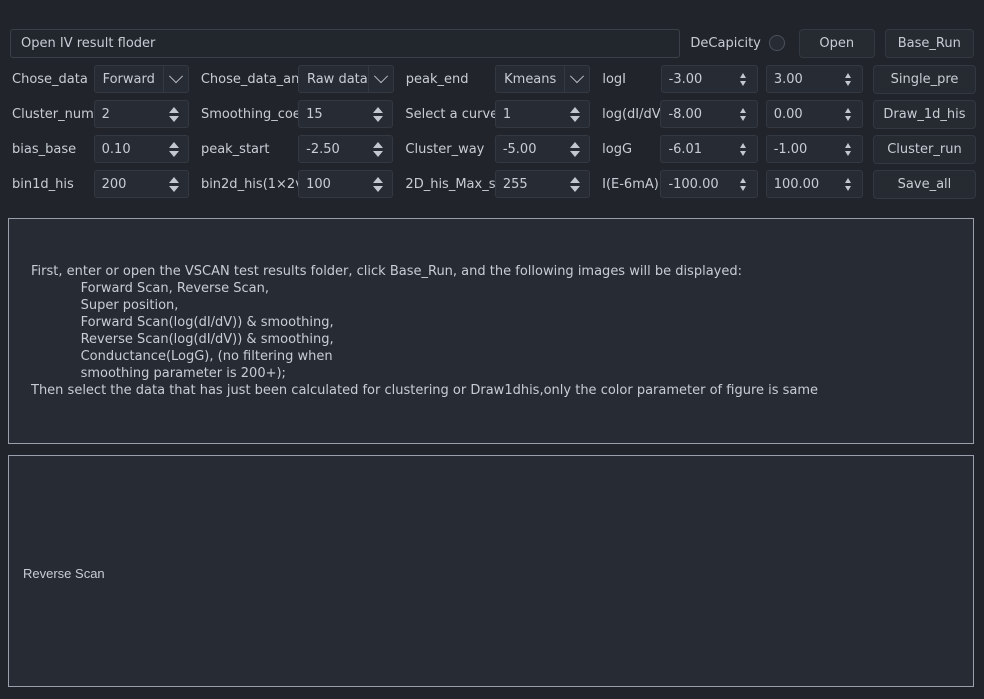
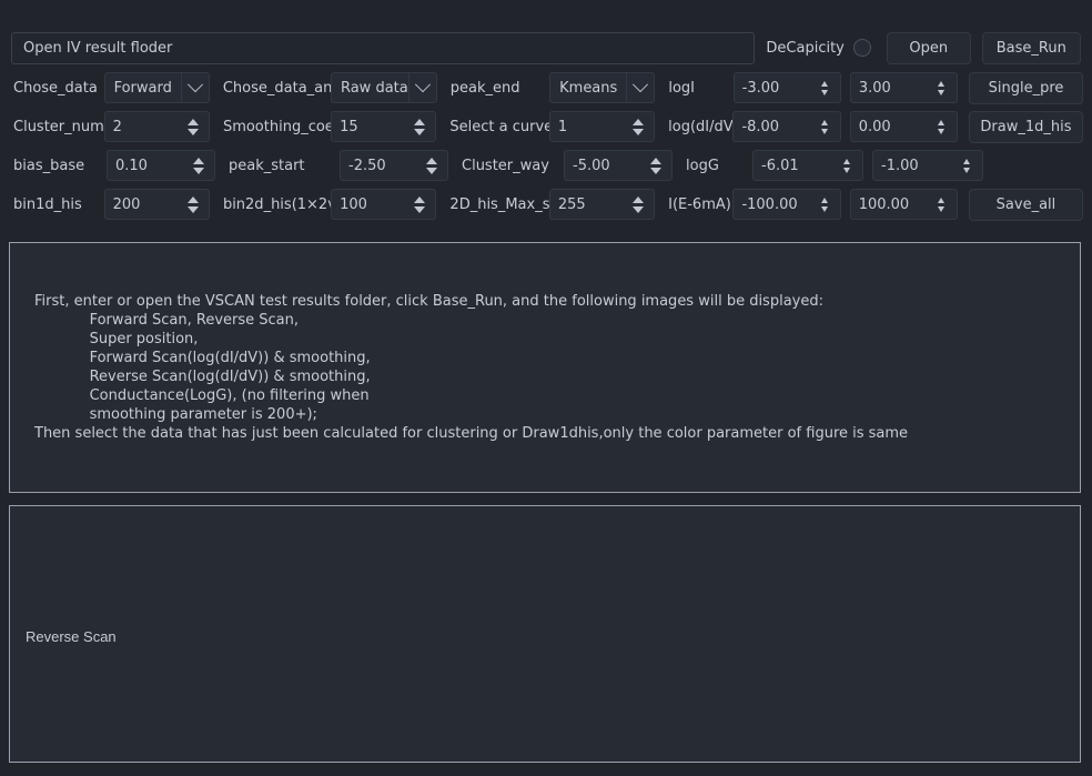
  Open IV result floder
  DeCapicity
  Open
  Base_Run
  Chose_data
  Forward
  Chose_data_an
  Raw data
  peak_end
  Kmeans
  logI
  -3.00
  3.00
  Single_pre
  Cluster_num
  2
  Smoothing_coe
  15
  Select a curv
  1
  log(dI/dV
  -8.00
  0.00
  Draw_1d_his
  bias_base
  0.10
  peak_start
  -2.50
  Cluster_way
  -5.00
  logG
  -6.01
  -1.00
- Cluster_run
  bin1d_his
  200
  bin2d_his(1×2
  100
  2D_his_Max_s
  255
  I(E-6mA)
  -100.00
  100.00
  Save_all
  First, enter or open the VSCAN test results folder, click Base_Run, and the following images will be displayed:
  Forward Scan, Reverse Scan,
  Super position,
  Forward Scan(log(dI/dV)) & smoothing,
  Reverse Scan(log(dI/dV)) & smoothing,
  Conductance(LogG), (no filtering when
  smoothing parameter is 200+);
  Then select the data that has just been calculated for clustering or Draw1dhis,only the color parameter of figure is same
  Reverse Scan
